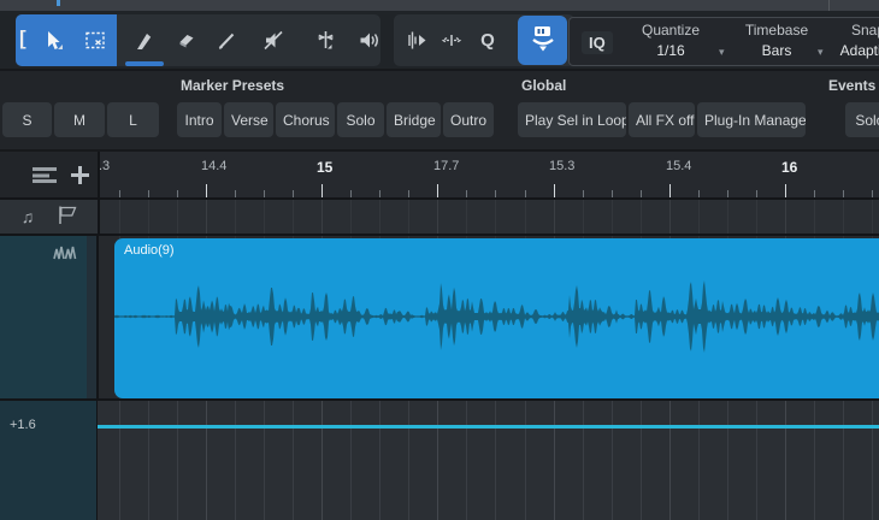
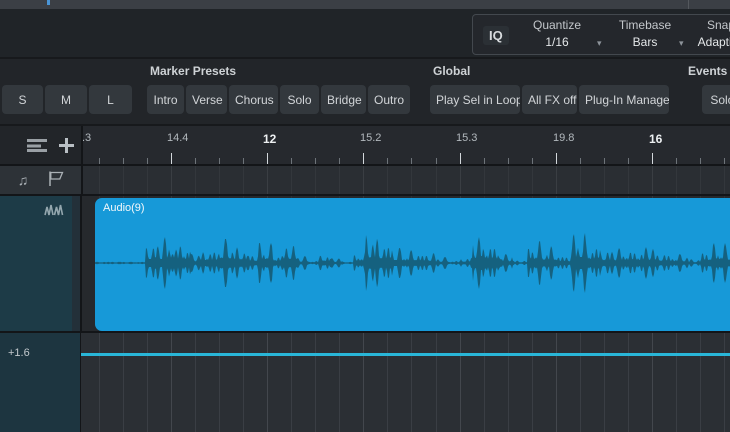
- [
- Q
  IQ
  Quantize
  1/16
  ▾
  Timebase
  Bars
  ▾
  Sna
  S
  M
  L
  Marker Presets
  Intro
  Verse
  Chorus
  Solo
  Bridge
  Outro
  Global
  Play Sel in Loop
  All FX off
  Plug-In Manage
  Events
  .3
  14.4
- 15
+ 12
- 17.7
+ 15.2
  15.3
- 15.4
+ 19.8
  16
  ♫
  Audio(9)
  +1.6
